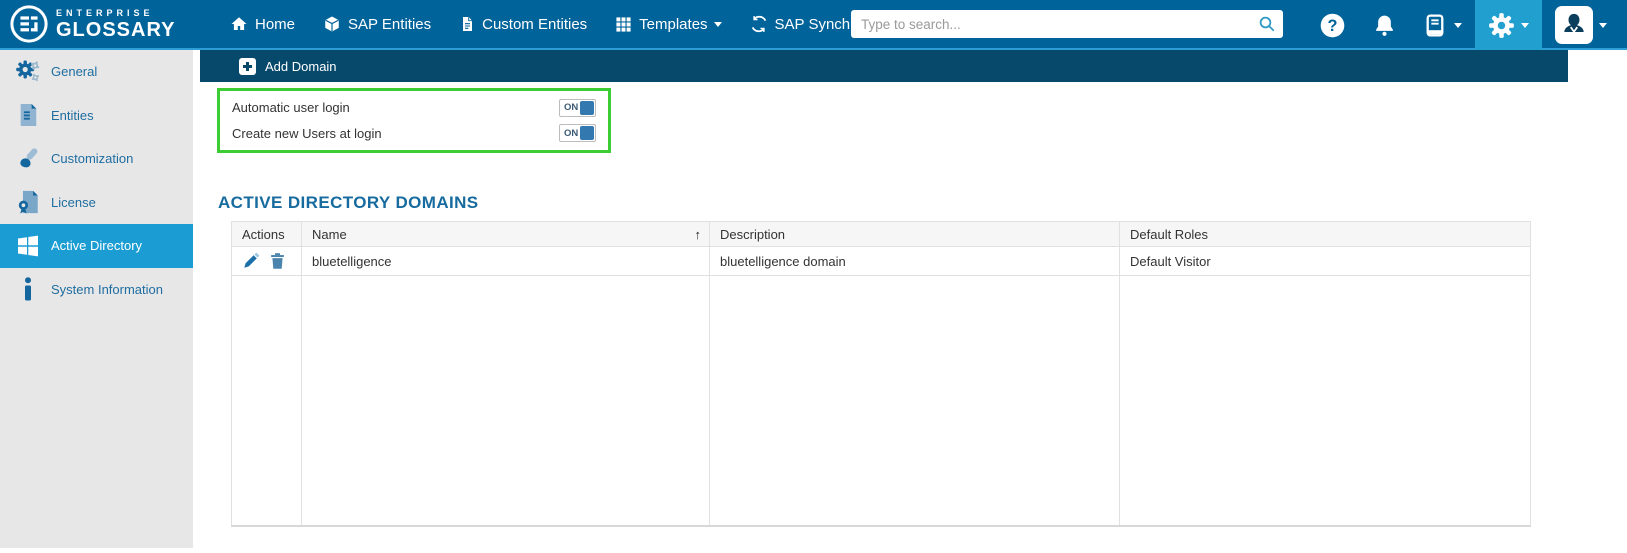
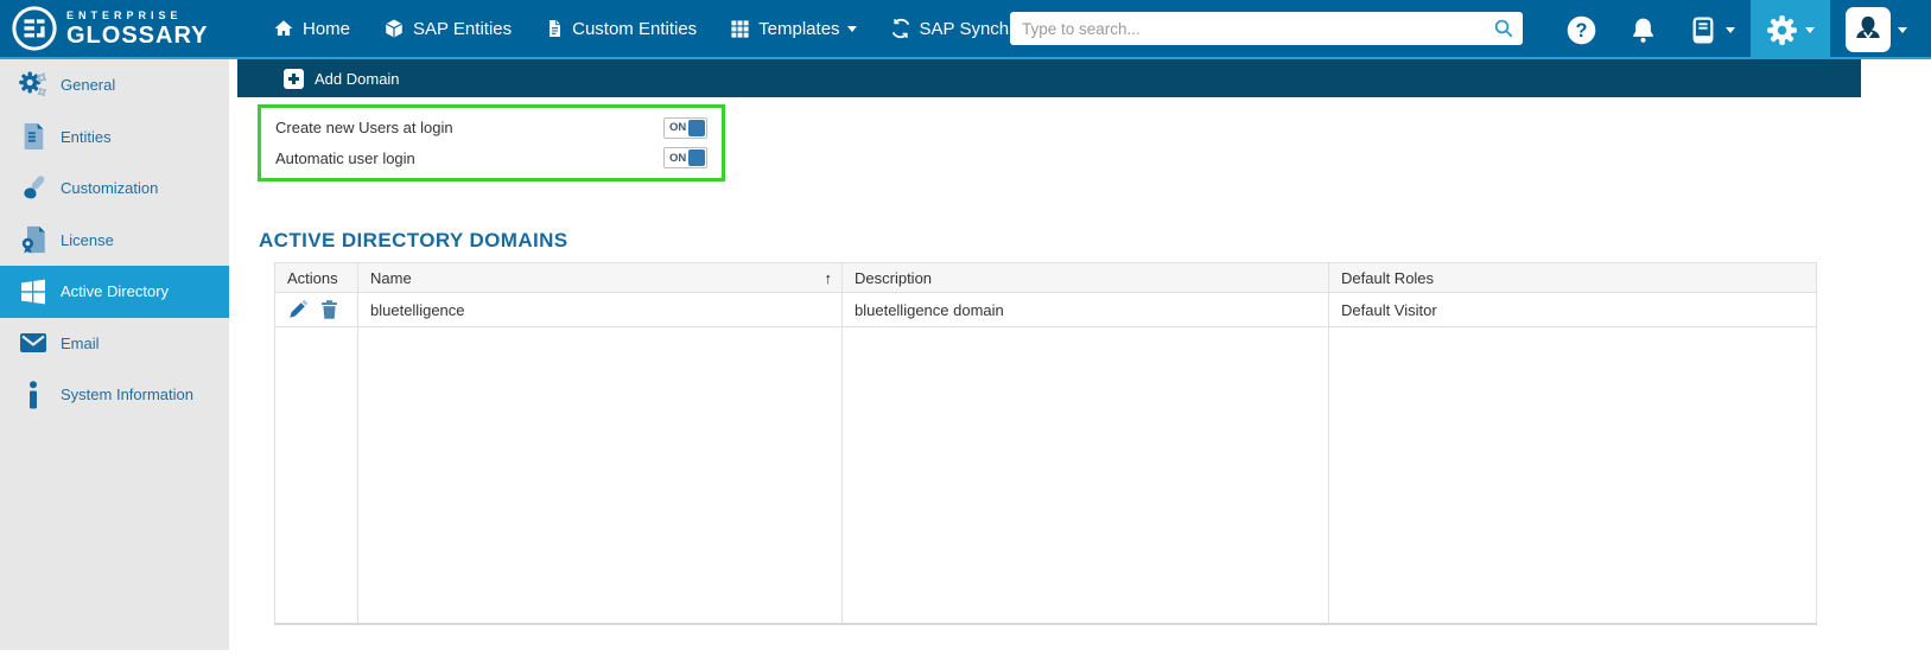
  ENTERPRISE
  GLOSSARY
  Home
  SAP Entities
  Custom Entities
  Templates
  Type to search...
  ?
  General
  Entities
  Customization
  License
  Active Directory
+ Email
  System Information
  Add Domain
- Automatic user login
+ Create new Users at login
  ON
- Create new Users at login
+ Automatic user login
  ON
  ACTIVE DIRECTORY DOMAINS
  Actions	↑Name	Description	Default Roles
  	bluetelligence	bluetelligence domain	Default Visitor
